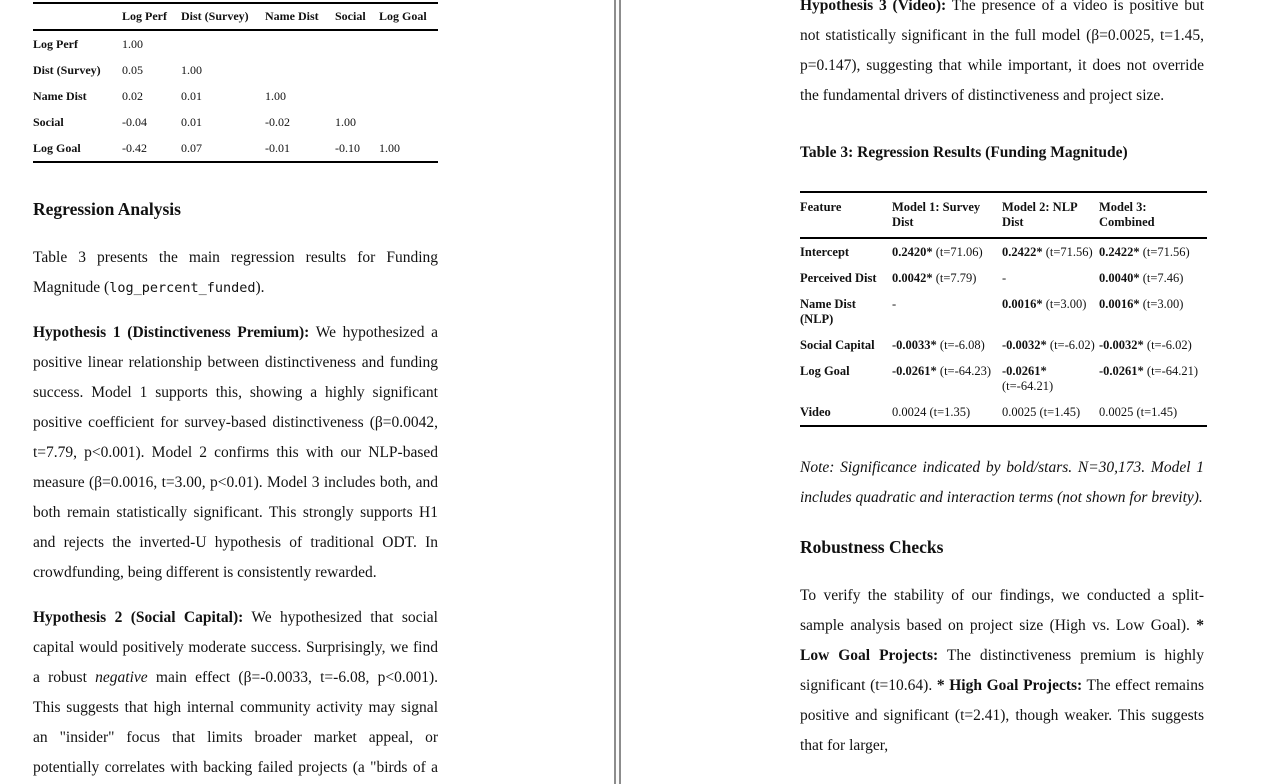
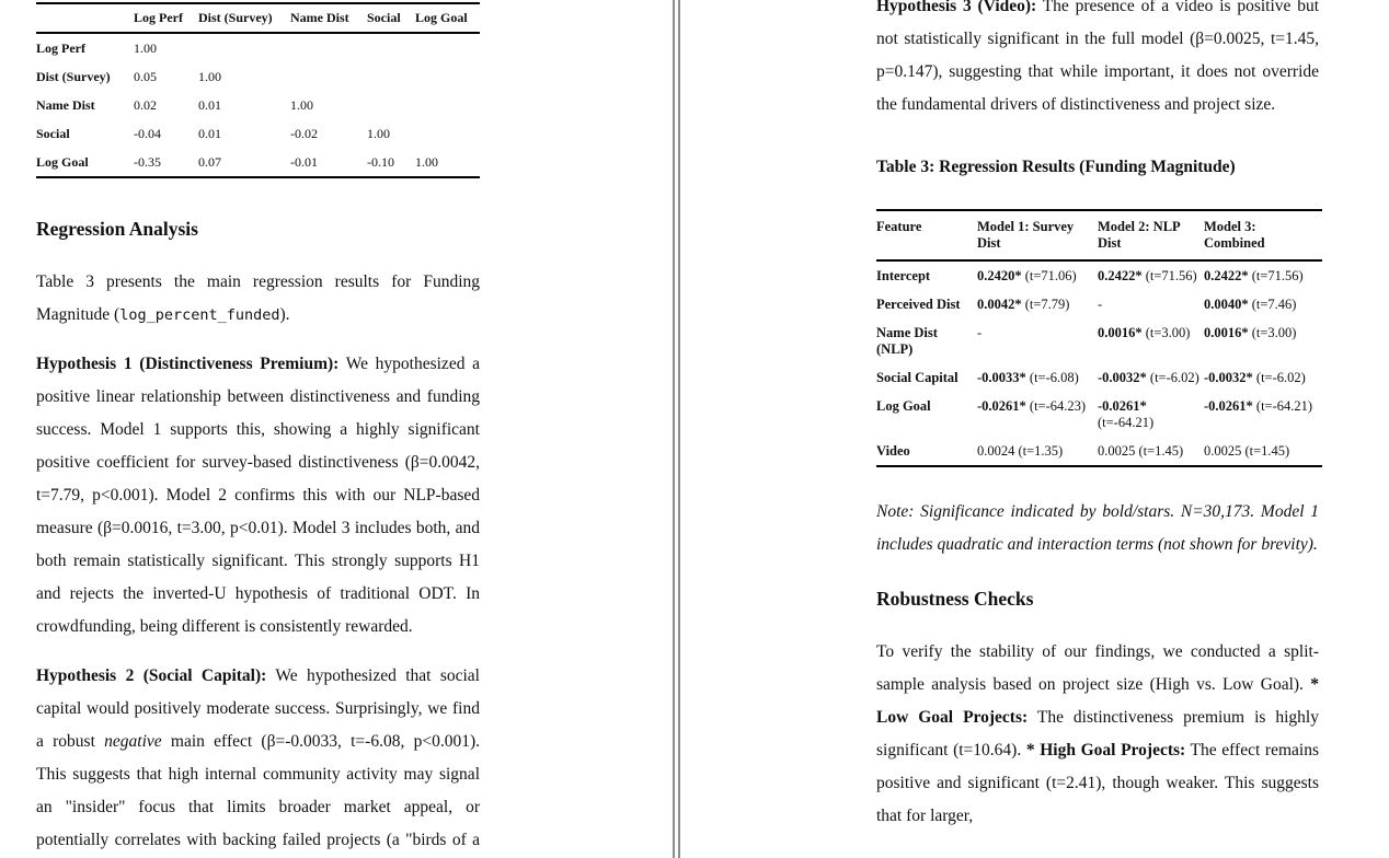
  	Log Perf	Dist (Survey)	Name Dist	Social	Log Goal
  Log Perf	1.00
  Dist (Survey)	0.05	1.00
  Name Dist	0.02	0.01	1.00
  Social	-0.04	0.01	-0.02	1.00
- Log Goal	-0.42	0.07	-0.01	-0.10	1.00
+ Log Goal	-0.35	0.07	-0.01	-0.10	1.00
  Regression Analysis
  Table 3 presents the main regression results for Funding Magnitude (log_percent_funded).
  Hypothesis 1 (Distinctiveness Premium): We hypothesized a positive linear relationship between distinctiveness and funding success. Model 1 supports this, showing a highly significant positive coefficient for survey-based distinctiveness (β=0.0042, t=7.79, p<0.001). Model 2 confirms this with our NLP-based measure (β=0.0016, t=3.00, p<0.01). Model 3 includes both, and both remain statistically significant. This strongly supports H1 and rejects the inverted-U hypothesis of traditional ODT. In crowdfunding, being different is consistently rewarded.
  Hypothesis 2 (Social Capital): We hypothesized that social capital would positively moderate success. Surprisingly, we find a robust negative main effect (β=-0.0033, t=-6.08, p<0.001). This suggests that high internal community activity may signal an "insider" focus that limits broader market appeal, or potentially correlates with backing failed projects (a "birds of a
  Hypothesis 3 (Video): The presence of a video is positive but not statistically significant in the full model (β=0.0025, t=1.45, p=0.147), suggesting that while important, it does not override the fundamental drivers of distinctiveness and project size.
  Table 3: Regression Results (Funding Magnitude)
  Feature	Model 1: Survey Dist	Model 2: NLP Dist	Model 3: Combined
  Intercept	0.2420* (t=71.06)	0.2422* (t=71.56)	0.2422* (t=71.56)
  Perceived Dist	0.0042* (t=7.79)	-	0.0040* (t=7.46)
  Name Dist (NLP)	-	0.0016* (t=3.00)	0.0016* (t=3.00)
  Social Capital	-0.0033* (t=-6.08)	-0.0032* (t=-6.02)	-0.0032* (t=-6.02)
  Log Goal	-0.0261* (t=-64.23)	-0.0261* (t=-64.21)	-0.0261* (t=-64.21)
  Video	0.0024 (t=1.35)	0.0025 (t=1.45)	0.0025 (t=1.45)
  Note: Significance indicated by bold/stars. N=30,173. Model 1 includes quadratic and interaction terms (not shown for brevity).
  Robustness Checks
  To verify the stability of our findings, we conducted a split-sample analysis based on project size (High vs. Low Goal). * Low Goal Projects: The distinctiveness premium is highly significant (t=10.64). * High Goal Projects: The effect remains positive and significant (t=2.41), though weaker. This suggests that for larger,
